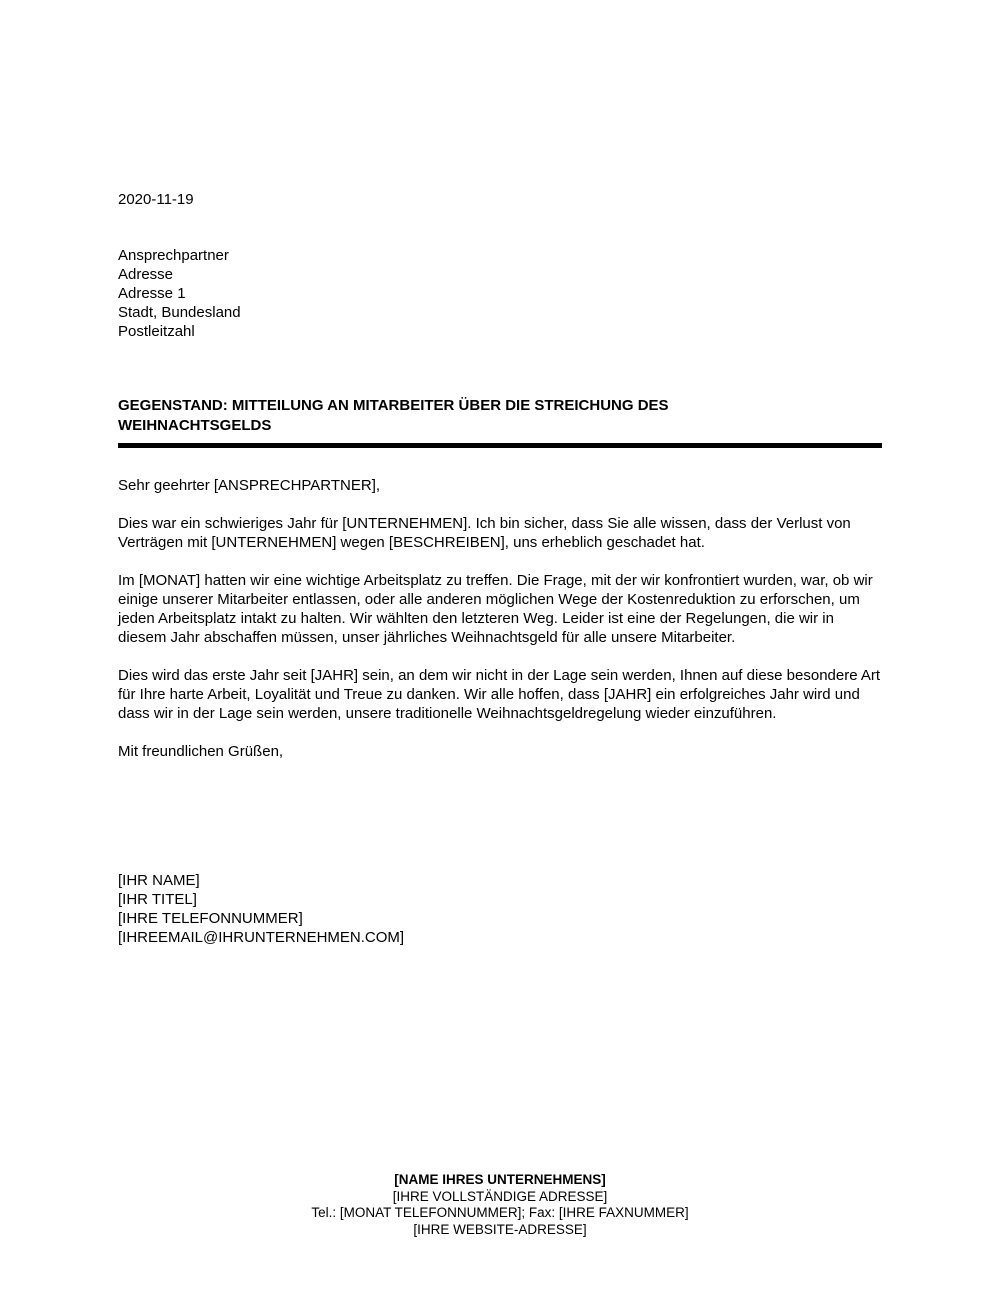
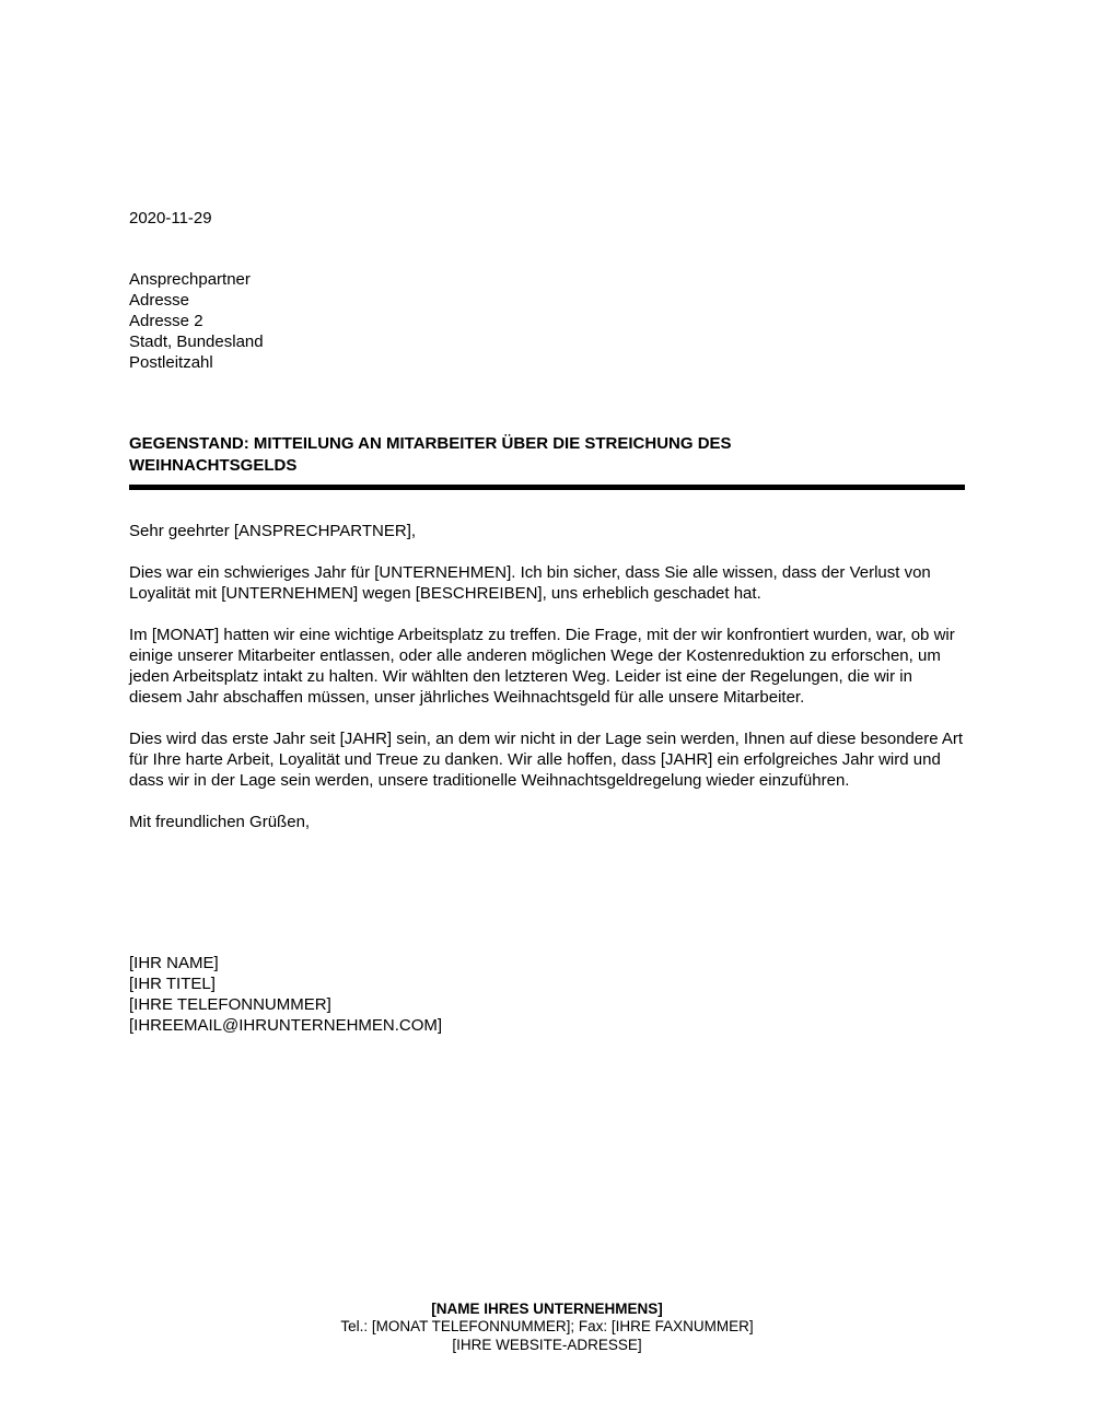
- 2020-11-19
+ 2020-11-29
  Ansprechpartner
  Adresse
- Adresse 1
+ Adresse 2
  Stadt, Bundesland
  Postleitzahl
  GEGENSTAND: MITTEILUNG AN MITARBEITER ÜBER DIE STREICHUNG DES WEIHNACHTSGELDS
  Sehr geehrter [ANSPRECHPARTNER],
- Dies war ein schwieriges Jahr für [UNTERNEHMEN]. Ich bin sicher, dass Sie alle wissen, dass der Verlust von Verträgen mit [UNTERNEHMEN] wegen [BESCHREIBEN], uns erheblich geschadet hat.
+ Dies war ein schwieriges Jahr für [UNTERNEHMEN]. Ich bin sicher, dass Sie alle wissen, dass der Verlust von Loyalität mit [UNTERNEHMEN] wegen [BESCHREIBEN], uns erheblich geschadet hat.
  Im [MONAT] hatten wir eine wichtige Arbeitsplatz zu treffen. Die Frage, mit der wir konfrontiert wurden, war, ob wir einige unserer Mitarbeiter entlassen, oder alle anderen möglichen Wege der Kostenreduktion zu erforschen, um jeden Arbeitsplatz intakt zu halten. Wir wählten den letzteren Weg. Leider ist eine der Regelungen, die wir in diesem Jahr abschaffen müssen, unser jährliches Weihnachtsgeld für alle unsere Mitarbeiter.
  Dies wird das erste Jahr seit [JAHR] sein, an dem wir nicht in der Lage sein werden, Ihnen auf diese besondere Art für Ihre harte Arbeit, Loyalität und Treue zu danken. Wir alle hoffen, dass [JAHR] ein erfolgreiches Jahr wird und dass wir in der Lage sein werden, unsere traditionelle Weihnachtsgeldregelung wieder einzuführen.
  Mit freundlichen Grüßen,
  [IHR NAME]
  [IHR TITEL]
  [IHRE TELEFONNUMMER]
  [IHREEMAIL@IHRUNTERNEHMEN.COM]
  [NAME IHRES UNTERNEHMENS]
- [IHRE VOLLSTÄNDIGE ADRESSE]
  Tel.: [MONAT TELEFONNUMMER]; Fax: [IHRE FAXNUMMER]
  [IHRE WEBSITE-ADRESSE]
